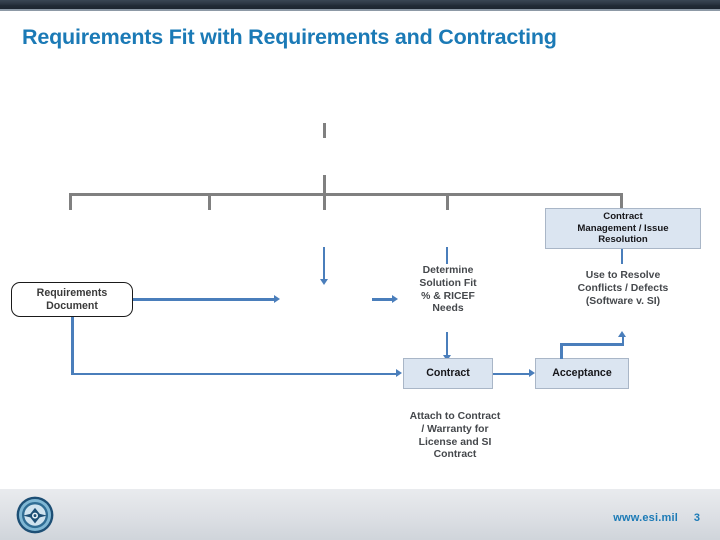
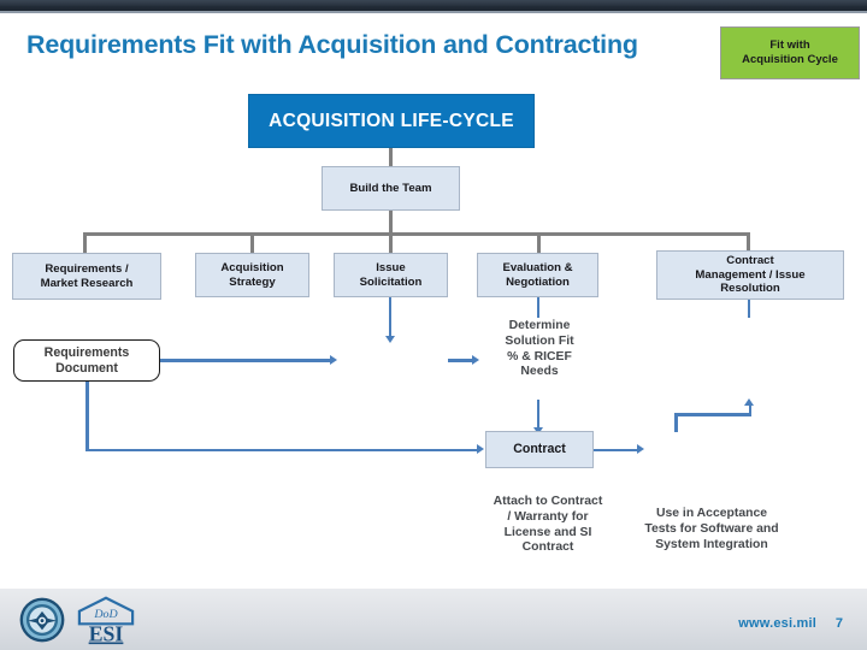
- Requirements Fit with Requirements and Contracting
+ Requirements Fit with Acquisition and Contracting
+ Fit with
+ Acquisition Cycle
+ ACQUISITION LIFE-CYCLE
+ Build the Team
+ Requirements /
+ Market Research
+ Acquisition
+ Strategy
+ Issue
+ Solicitation
+ Evaluation &
+ Negotiation
  Contract
  Management / Issue
  Resolution
  Requirements
  Document
  Determine
  Solution Fit
  % & RICEF
  Needs
- Use to Resolve
- Conflicts / Defects
- (Software v. SI)
  Contract
- Acceptance
  Attach to Contract
  / Warranty for
  License and SI
  Contract
+ Use in Acceptance
+ Tests for Software and
+ System Integration
+ DoD
+ ESI
  www.esi.mil
- 3
+ 7
